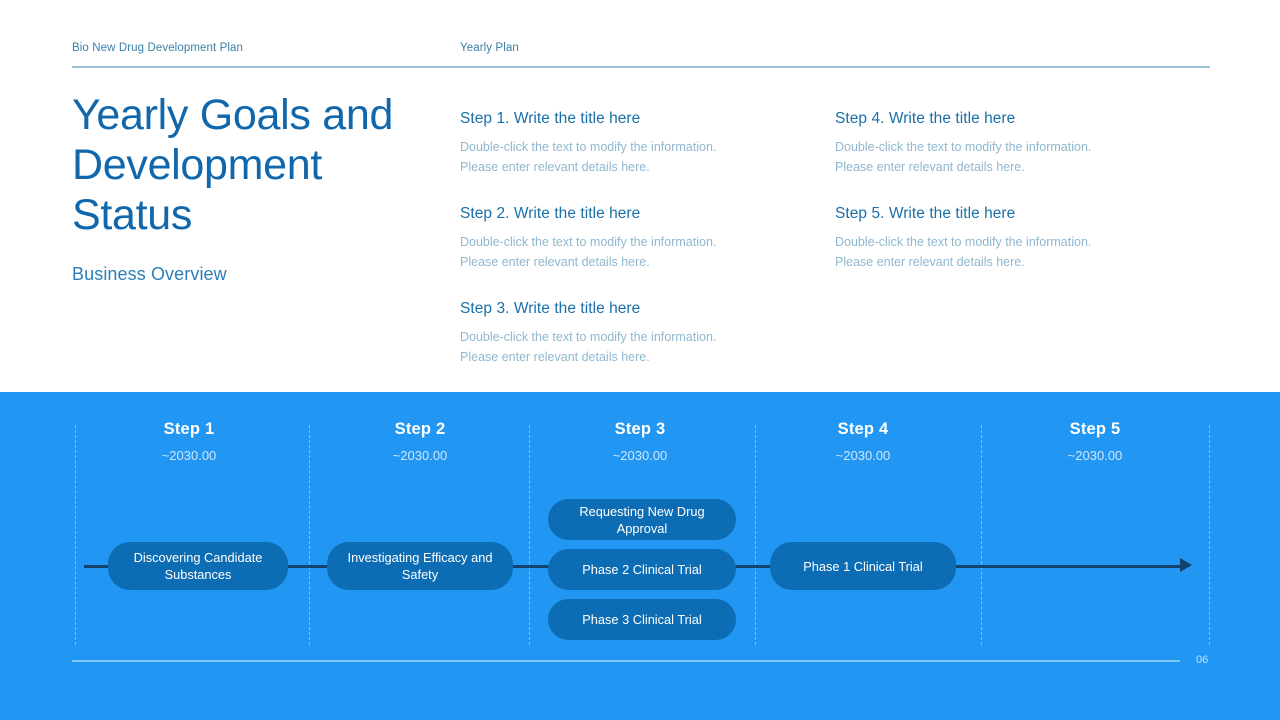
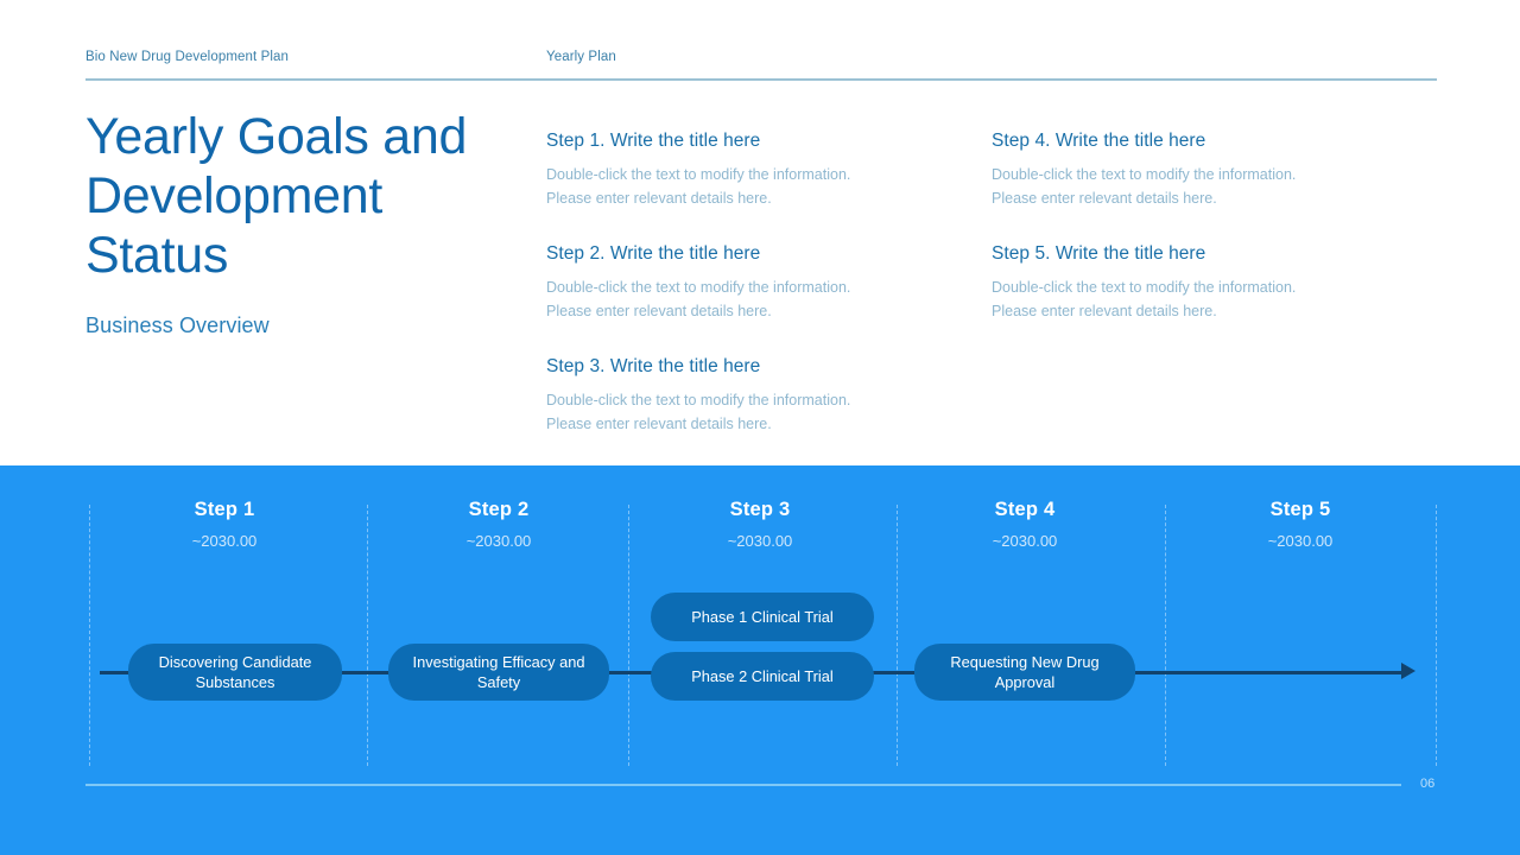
  Bio New Drug Development Plan
  Yearly Plan
  Yearly Goals and Development Status
  Business Overview
  Step 1. Write the title here
  Double-click the text to modify the information.
  Please enter relevant details here.
  Step 2. Write the title here
  Double-click the text to modify the information.
  Please enter relevant details here.
  Step 3. Write the title here
  Double-click the text to modify the information.
  Please enter relevant details here.
  Step 4. Write the title here
  Double-click the text to modify the information.
  Please enter relevant details here.
  Step 5. Write the title here
  Double-click the text to modify the information.
  Please enter relevant details here.
  Step 1
  ~2030.00
  Step 2
  ~2030.00
  Step 3
  ~2030.00
  Step 4
  ~2030.00
  Step 5
  ~2030.00
  Discovering Candidate Substances
  Investigating Efficacy and Safety
- Requesting New Drug Approval
+ Phase 1 Clinical Trial
  Phase 2 Clinical Trial
- Phase 3 Clinical Trial
- Phase 1 Clinical Trial
+ Requesting New Drug Approval
  06
